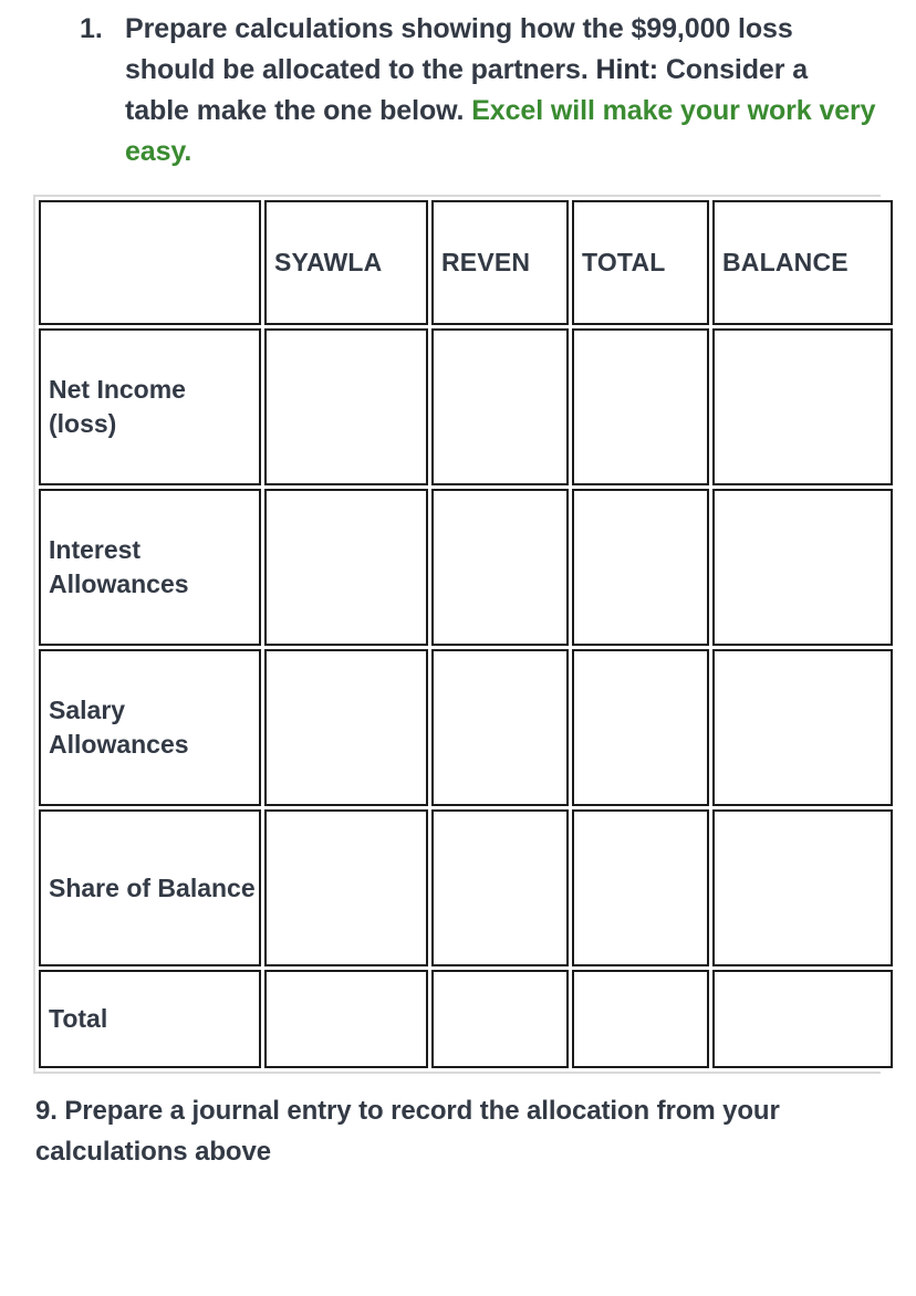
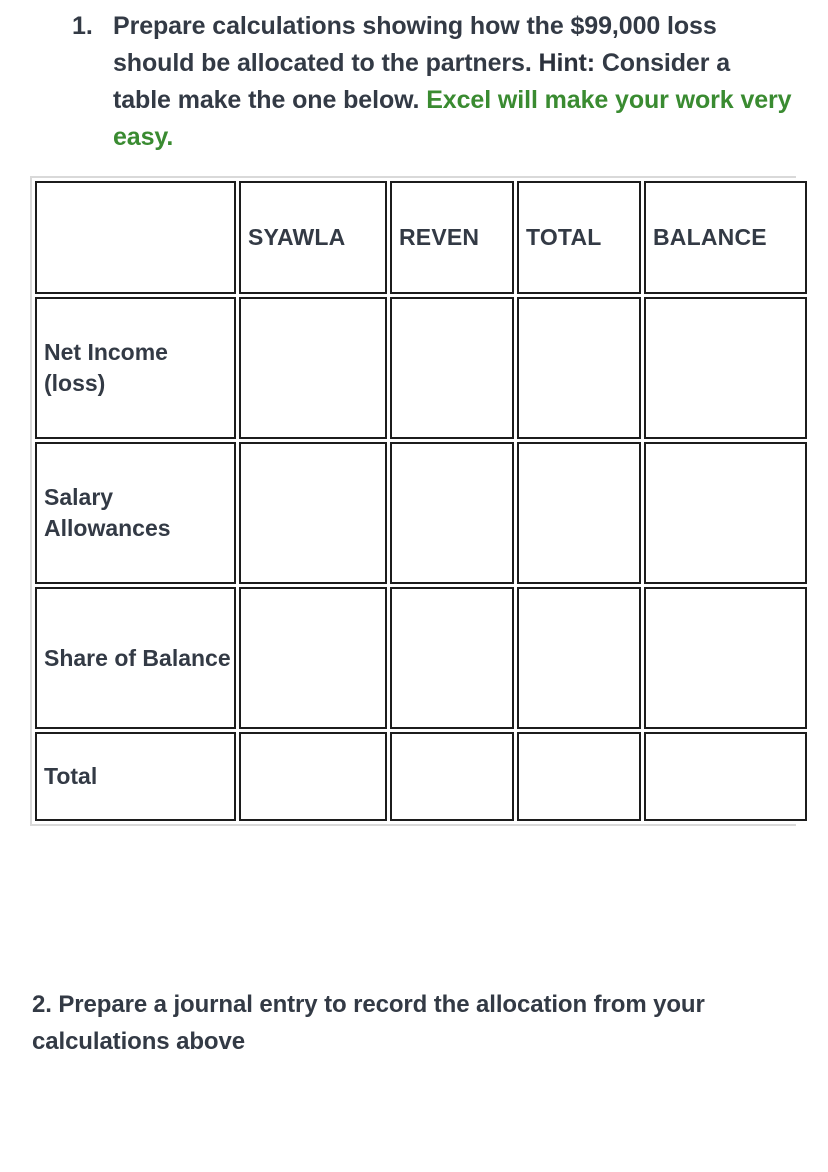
  1.
  Prepare calculations showing how the $99,000 loss should be allocated to the partners. Hint: Consider a table make the one below. Excel will make your work very easy.
  	SYAWLA	REVEN	TOTAL	BALANCE
  Net Income (loss)
- Interest Allowances
  Salary Allowances
  Share of Balance
  Total
- 9. Prepare a journal entry to record the allocation from your calculations above
+ 2. Prepare a journal entry to record the allocation from your calculations above
